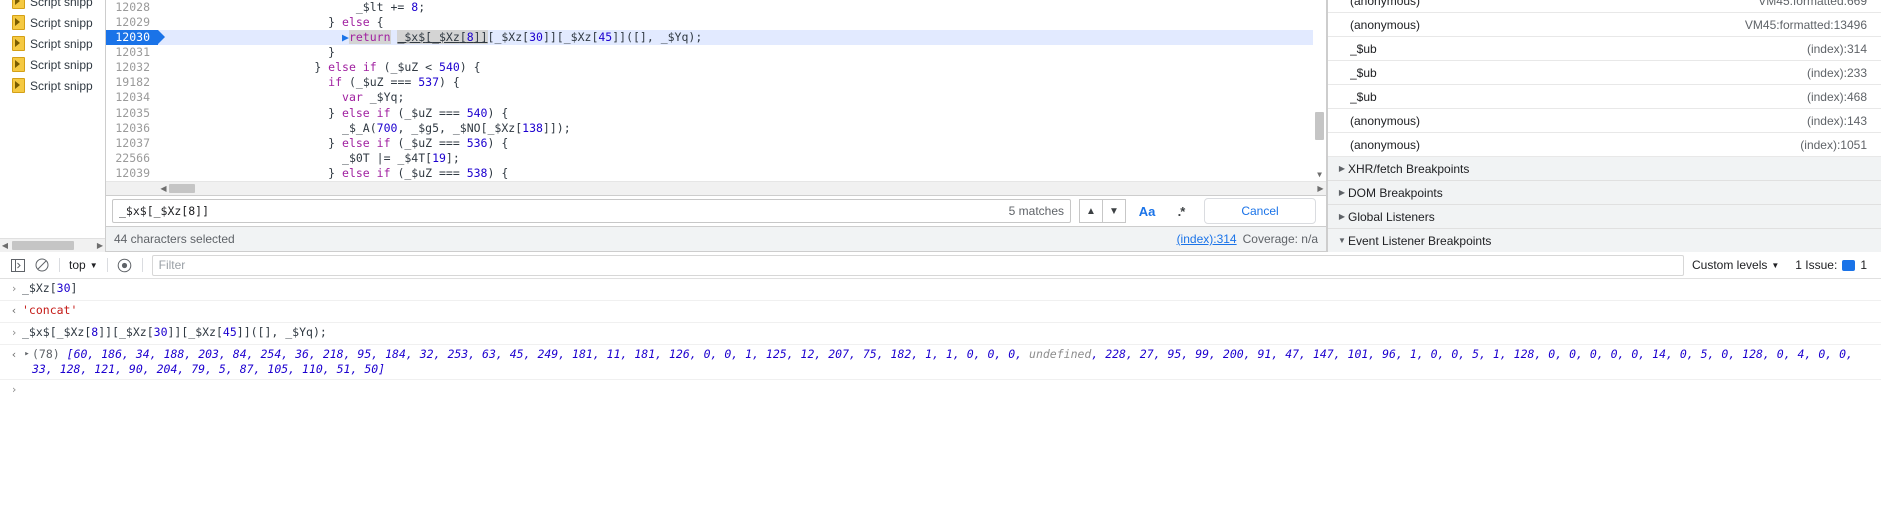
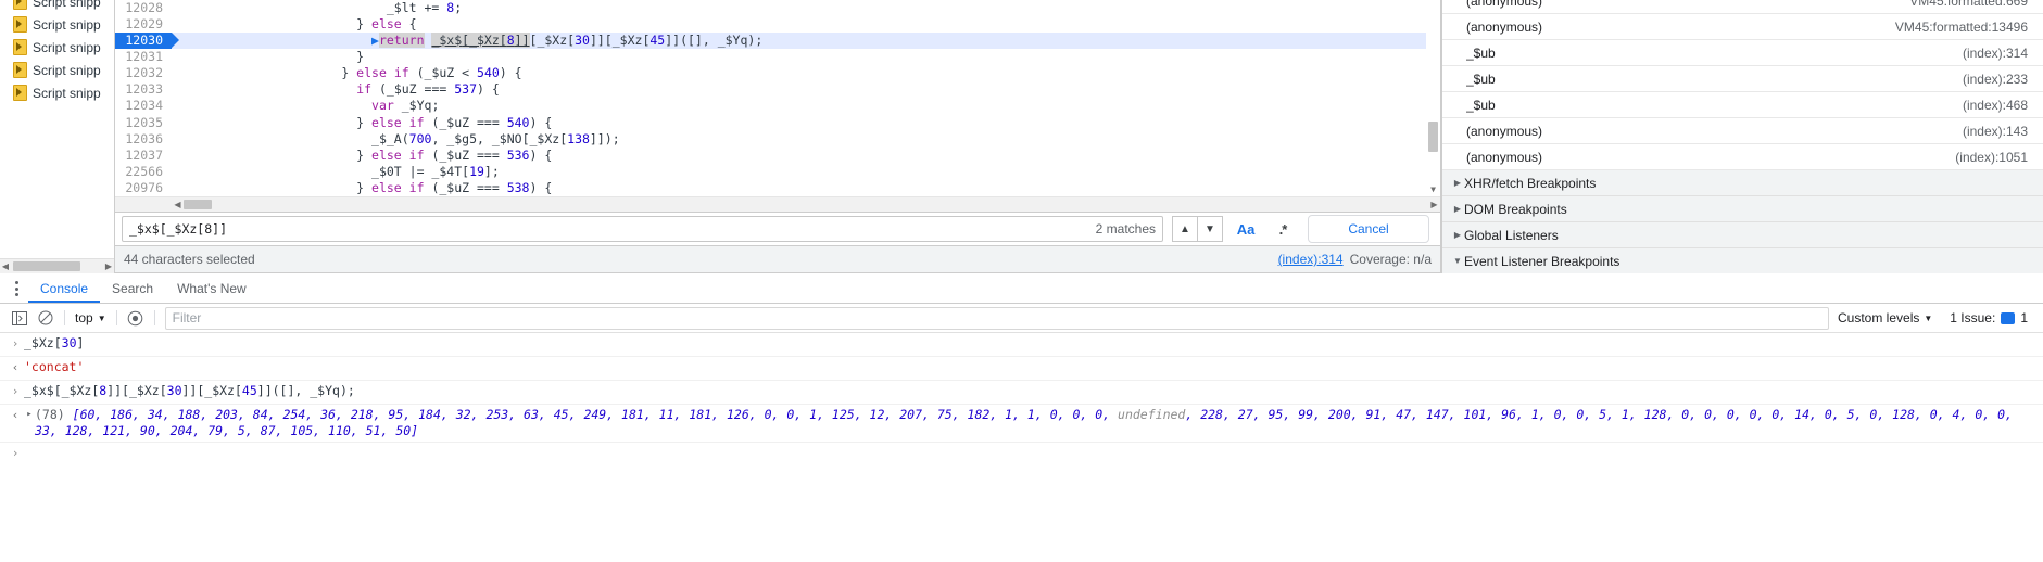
  Script snipp
  Script snipp
  Script snipp
  Script snipp
  Script snipp
  ◀
  ▶
  12028
  _$lt += 8;
  12029
  } else {
  12030
  ▶return _$x$[_$Xz[8]][_$Xz[30]][_$Xz[45]]([], _$Yq);
  12031
  }
  12032
  } else if (_$uZ < 540) {
- 19182
+ 12033
  if (_$uZ === 537) {
  12034
  var _$Yq;
  12035
  } else if (_$uZ === 540) {
  12036
  _$_A(700, _$g5, _$NO[_$Xz[138]]);
  12037
  } else if (_$uZ === 536) {
  22566
  _$0T |= _$4T[19];
- 12039
+ 20976
  } else if (_$uZ === 538) {
  ▼
  ◀
  ▶
  _$x$[_$Xz[8]]
- 5 matches
+ 2 matches
  ▲
  ▼
  Aa
  .*
  Cancel
  44 characters selected
  (index):314
  Coverage: n/a
  (anonymous)
  VM45:formatted:669
  (anonymous)
  VM45:formatted:13496
  _$ub
  (index):314
  _$ub
  (index):233
  _$ub
  (index):468
  (anonymous)
  (index):143
  (anonymous)
  (index):1051
  ▶
  XHR/fetch Breakpoints
  ▶
  DOM Breakpoints
  ▶
  Global Listeners
  ▼
  Event Listener Breakpoints
+ Console
+ Search
+ What's New
  top
  ▼
  Filter
  Custom levels
  ▼
  1 Issue:
  1
  ›
  _$Xz[30]
  ‹
  'concat'
  ›
  _$x$[_$Xz[8]][_$Xz[30]][_$Xz[45]]([], _$Yq);
  ‹
  ▸
  (78) [60, 186, 34, 188, 203, 84, 254, 36, 218, 95, 184, 32, 253, 63, 45, 249, 181, 11, 181, 126, 0, 0, 1, 125, 12, 207, 75, 182, 1, 1, 0, 0, 0, undefined, 228, 27, 95, 99, 200, 91, 47, 147, 101, 96, 1, 0, 0, 5, 1, 128, 0, 0, 0, 0, 0, 14, 0, 5, 0, 128, 0, 4, 0, 0, 33, 128, 121, 90, 204, 79, 5, 87, 105, 110, 51, 50]
  ›
